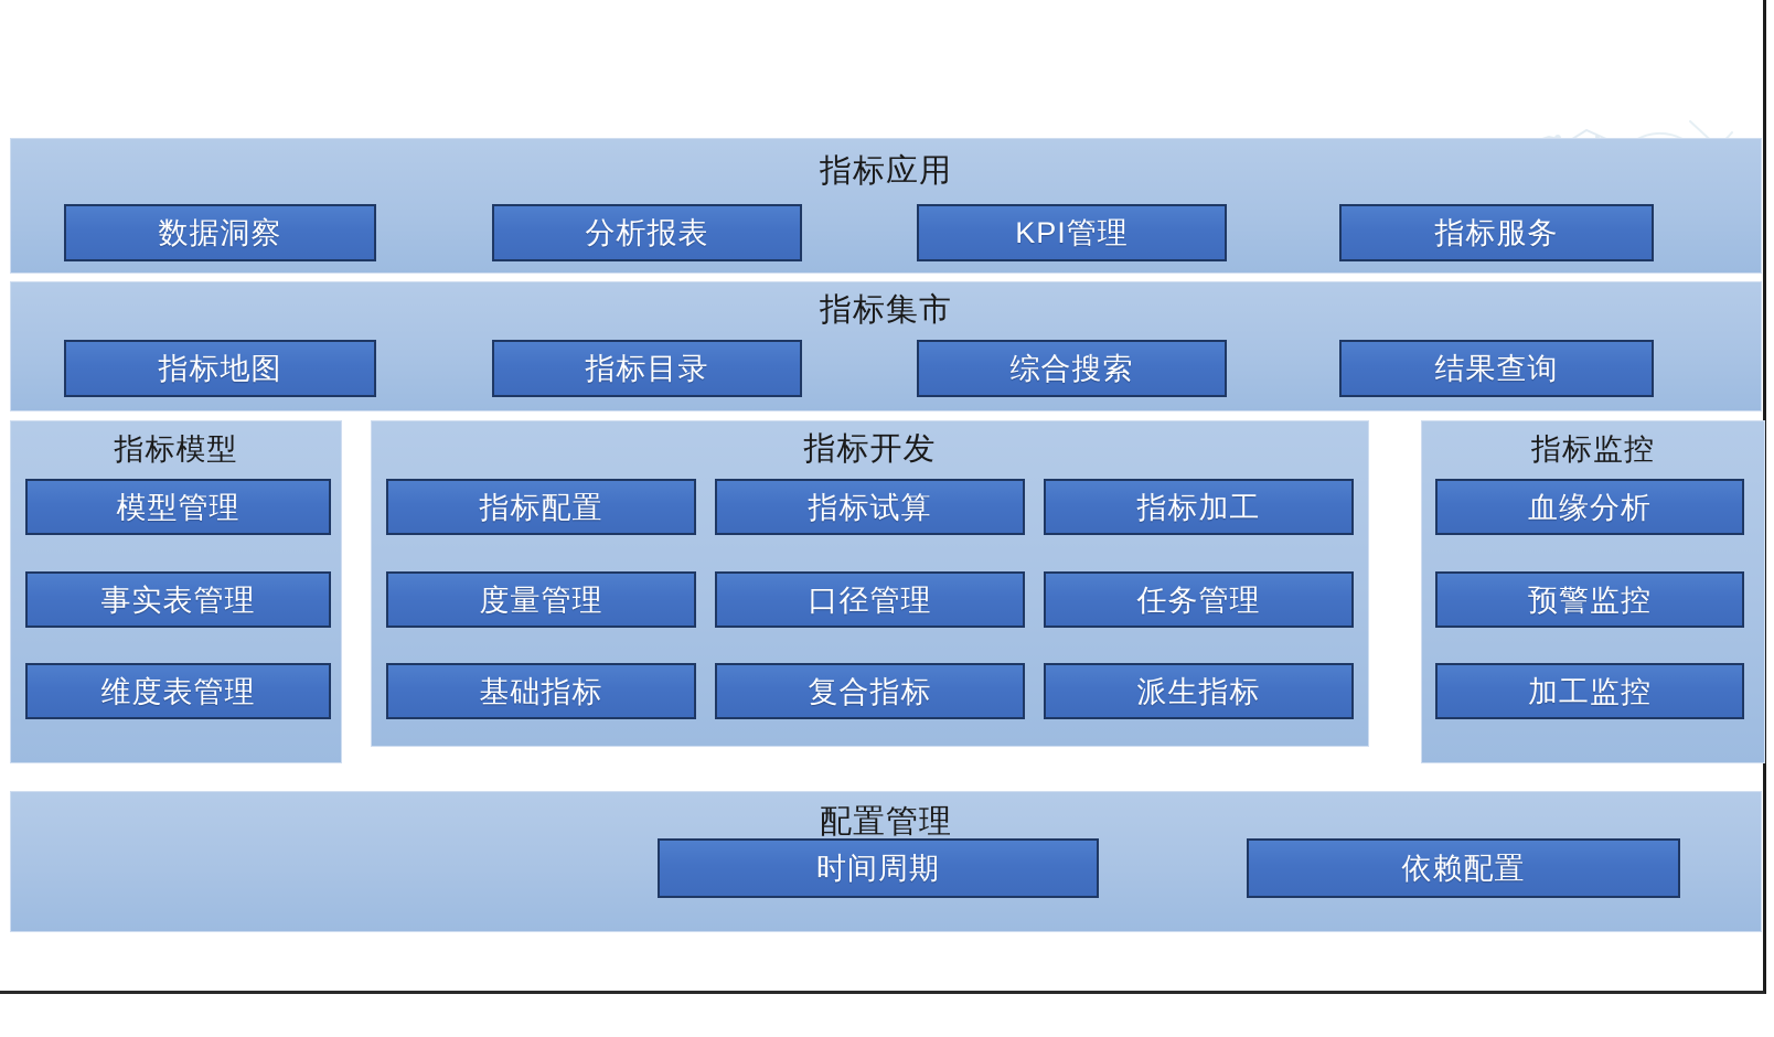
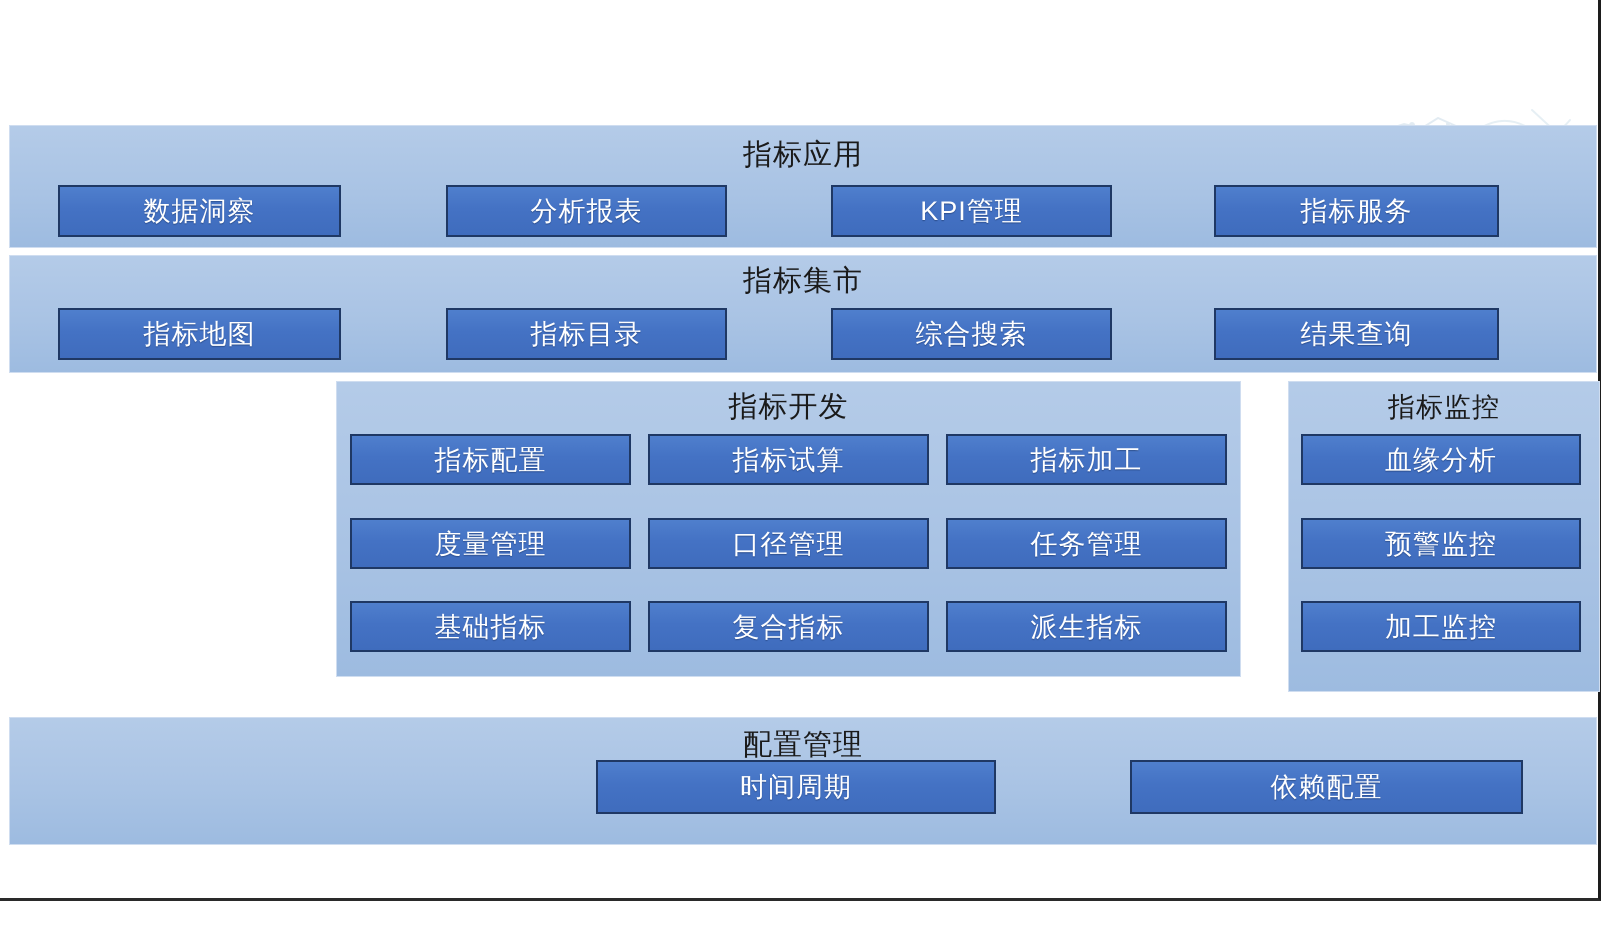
  指标应用
  数据洞察
  分析报表
  KPI管理
  指标服务
  指标集市
  指标地图
  指标目录
  综合搜索
  结果查询
- 指标模型
- 模型管理
- 事实表管理
- 维度表管理
  指标开发
  指标配置
  指标试算
  指标加工
  度量管理
  口径管理
  任务管理
  基础指标
  复合指标
  派生指标
  指标监控
  血缘分析
  预警监控
  加工监控
  配置管理
  时间周期
  依赖配置
